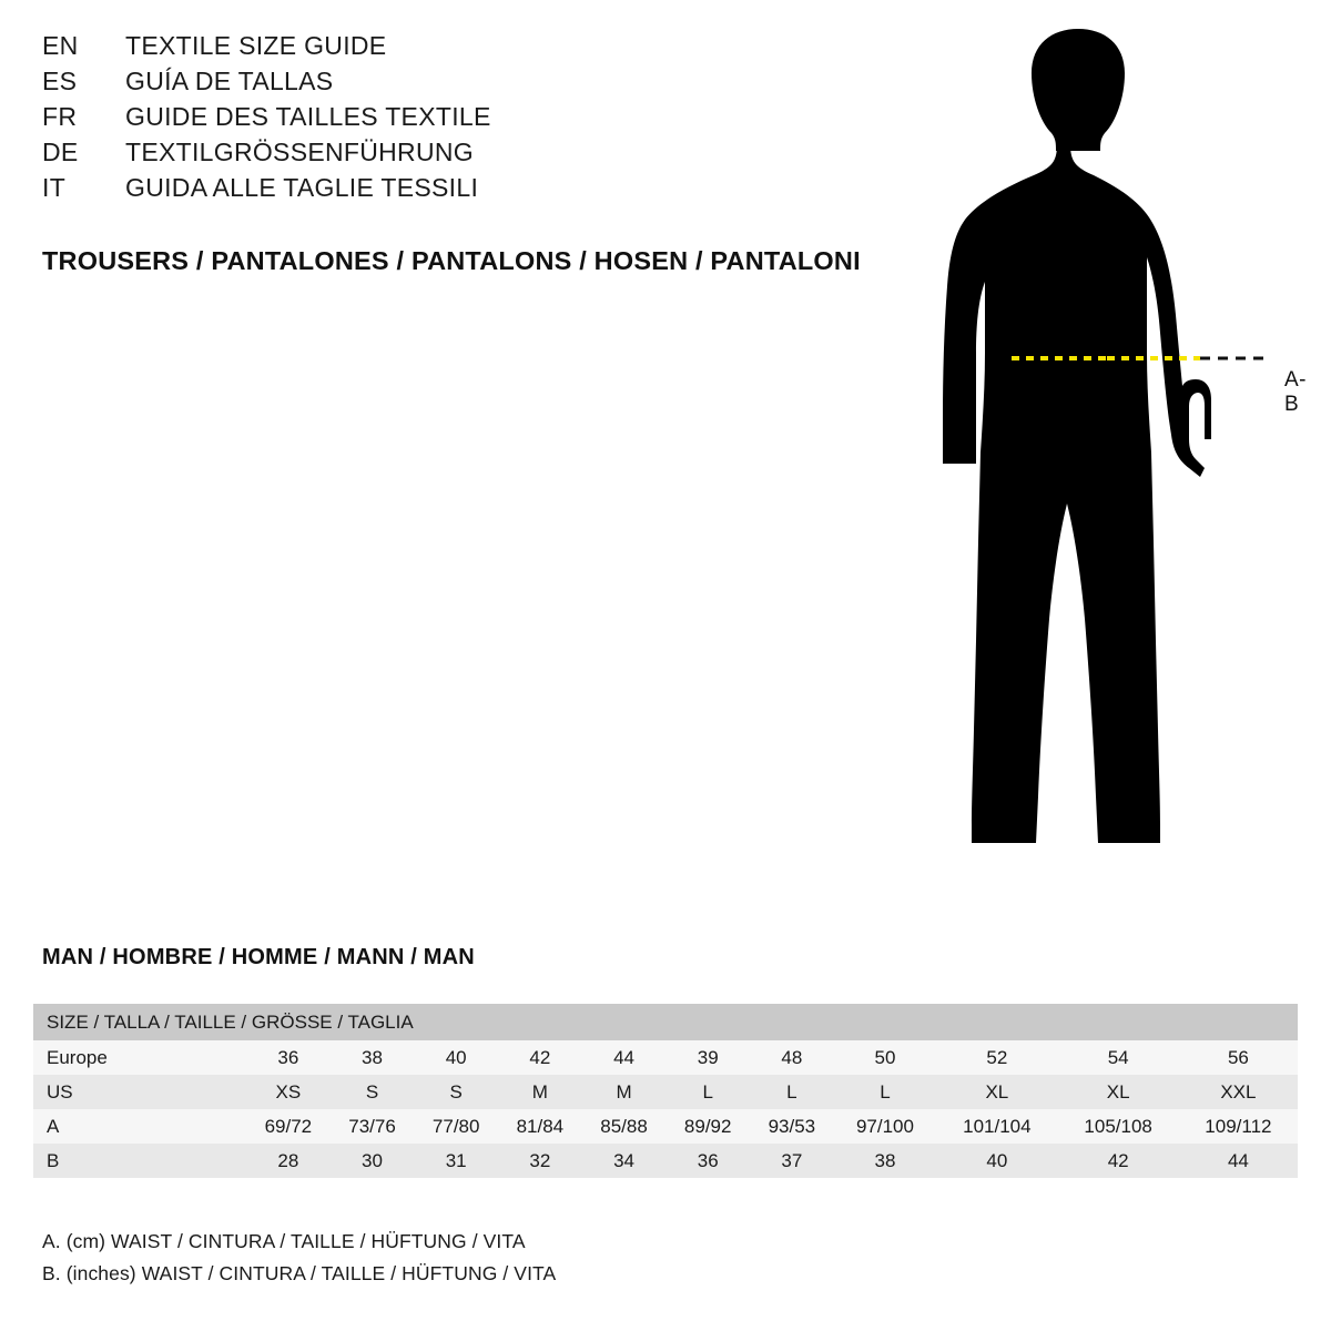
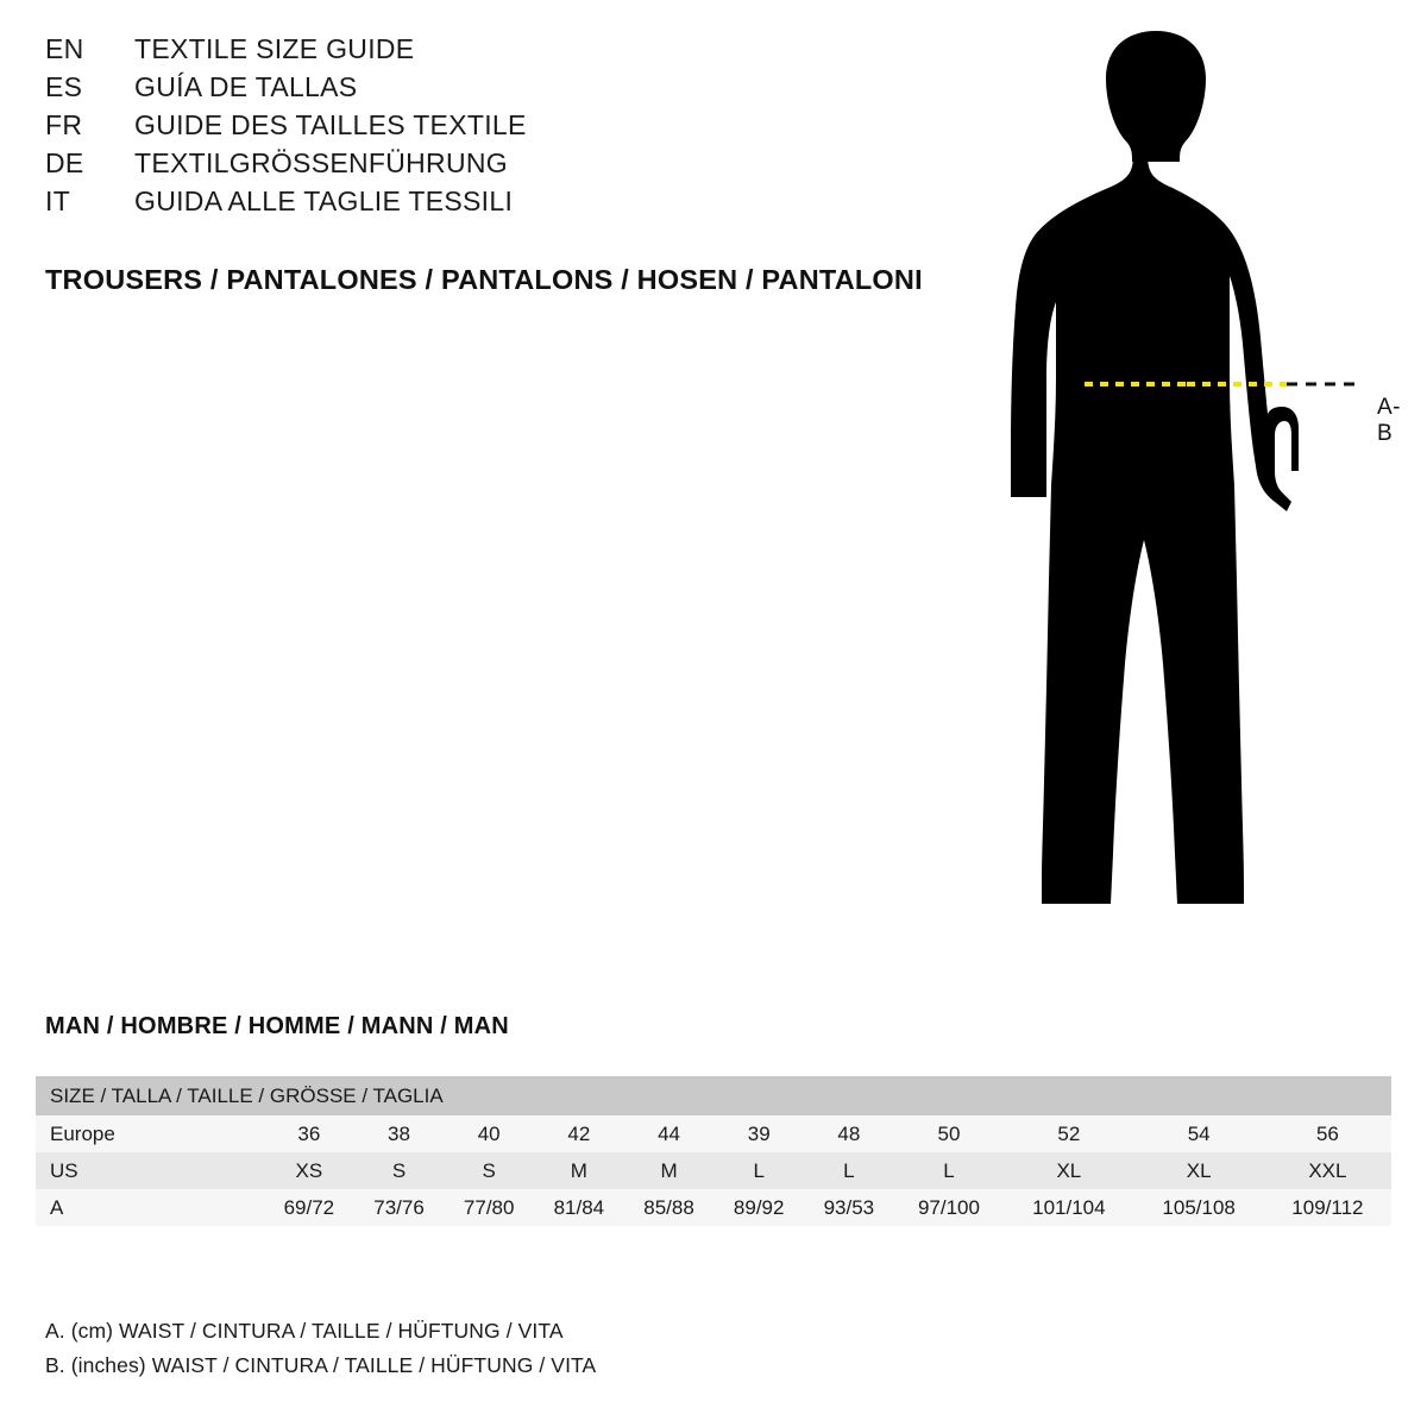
  EN
  TEXTILE SIZE GUIDE
  ES
  GUÍA DE TALLAS
  FR
  GUIDE DES TAILLES TEXTILE
  DE
  TEXTILGRÖSSENFÜHRUNG
  IT
  GUIDA ALLE TAGLIE TESSILI
  TROUSERS / PANTALONES / PANTALONS / HOSEN / PANTALONI
  A-B
  MAN / HOMBRE / HOMME / MANN / MAN
  SIZE / TALLA / TAILLE / GRÖSSE / TAGLIA
  Europe	36	38	40	42	44	39	48	50	52	54	56
  US	XS	S	S	M	M	L	L	L	XL	XL	XXL
  A	69/72	73/76	77/80	81/84	85/88	89/92	93/53	97/100	101/104	105/108	109/112
- B	28	30	31	32	34	36	37	38	40	42	44
  A. (cm) WAIST / CINTURA / TAILLE / HÜFTUNG / VITA
  B. (inches) WAIST / CINTURA / TAILLE / HÜFTUNG / VITA
